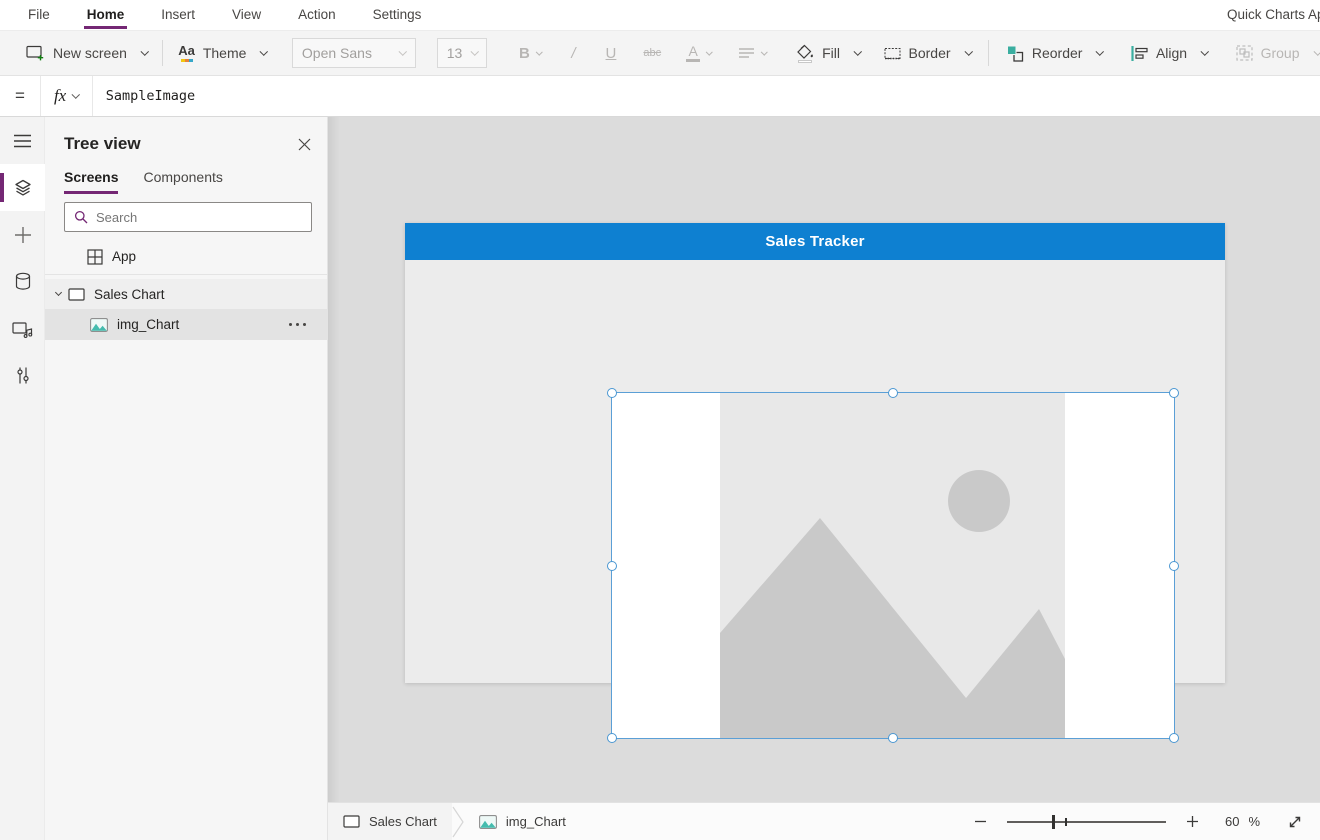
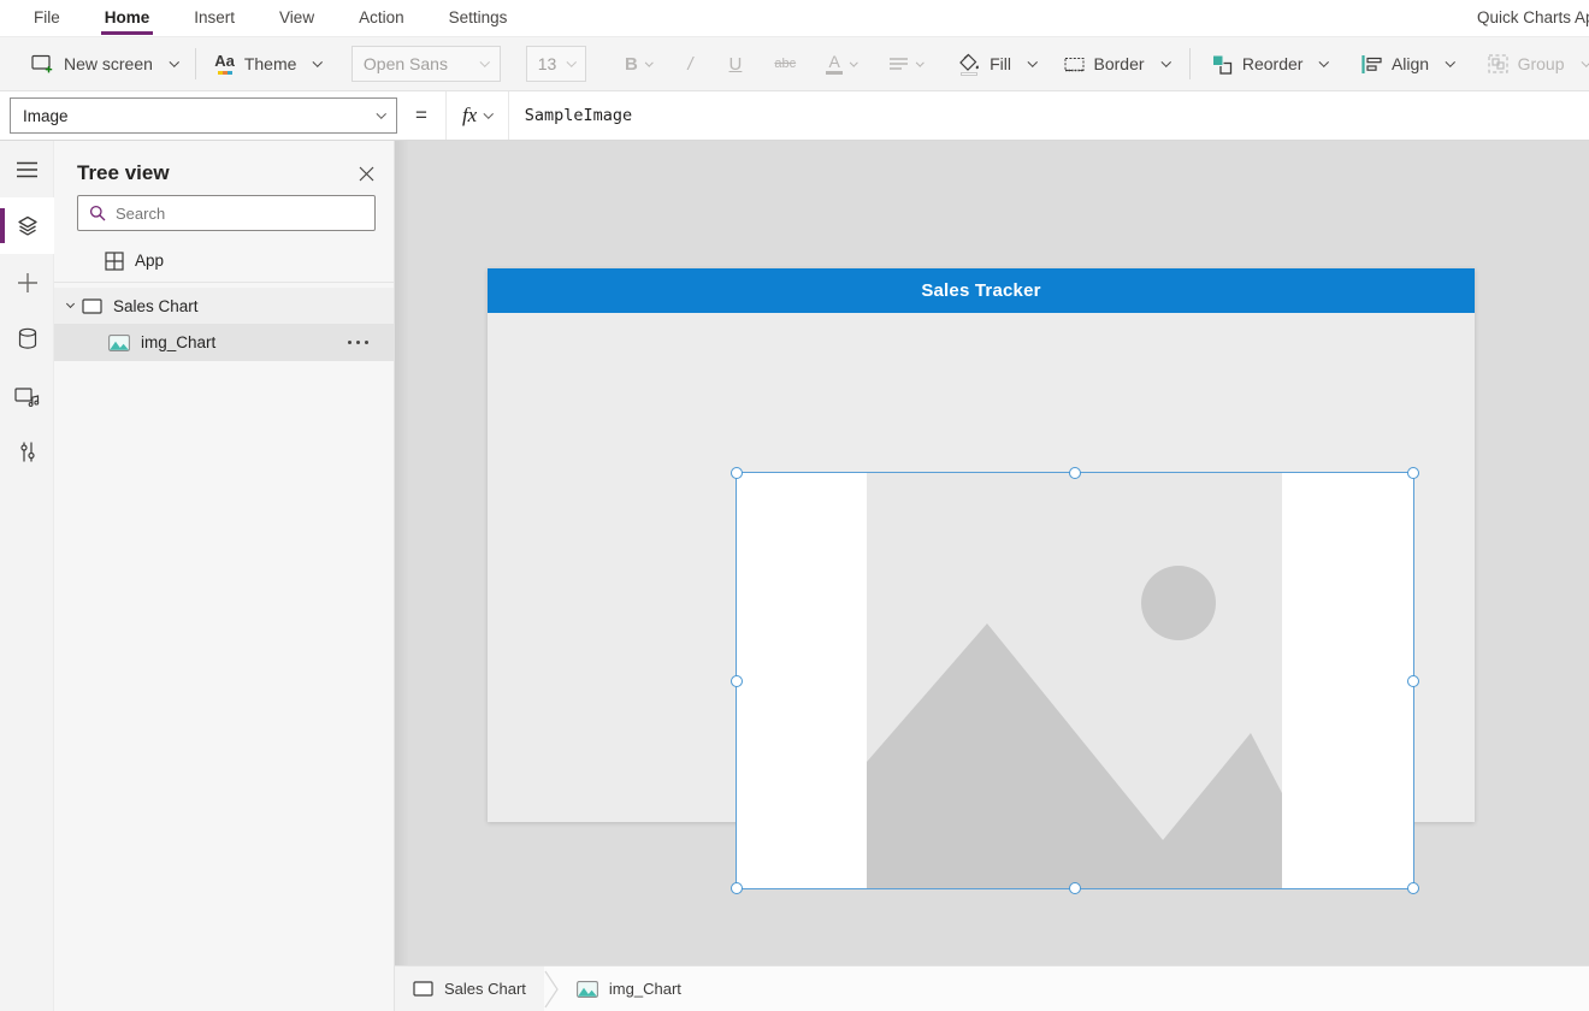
  File
  Home
  Insert
  View
  Action
  Settings
  Quick Charts A
  New screen
  Aa
  Theme
  Open Sans
  13
  B
  /
  U
  abc
  A
  Fill
  Border
  Reorder
  Align
  Group
+ Image
  =
  fx
  SampleImage
  Tree view
- Screens
- Components
  Search
  App
  Sales Chart
  img_Chart
  Sales Tracker
  Sales Chart
  img_Chart
- 60
- %
